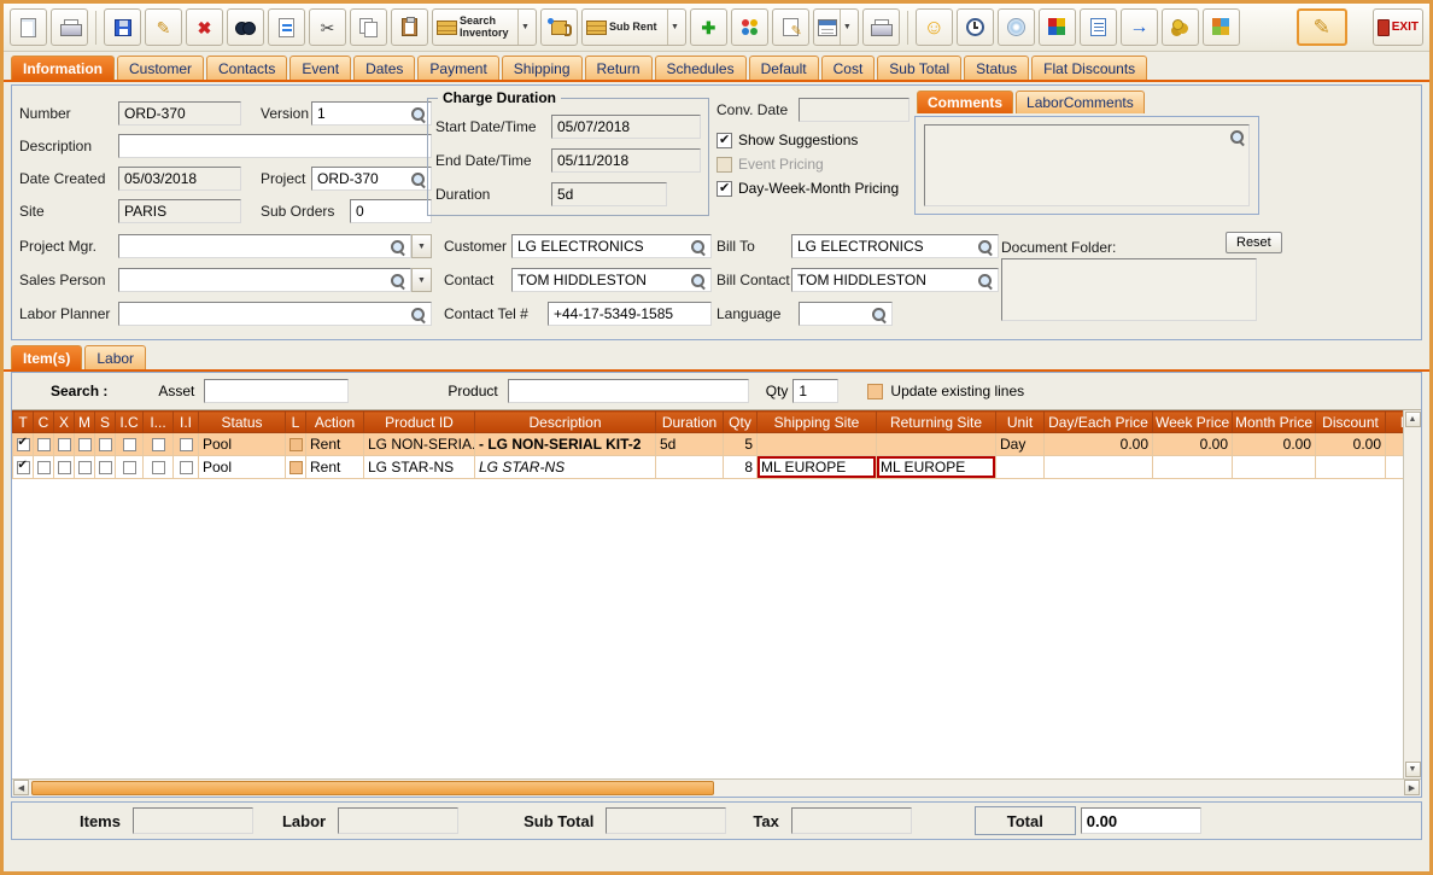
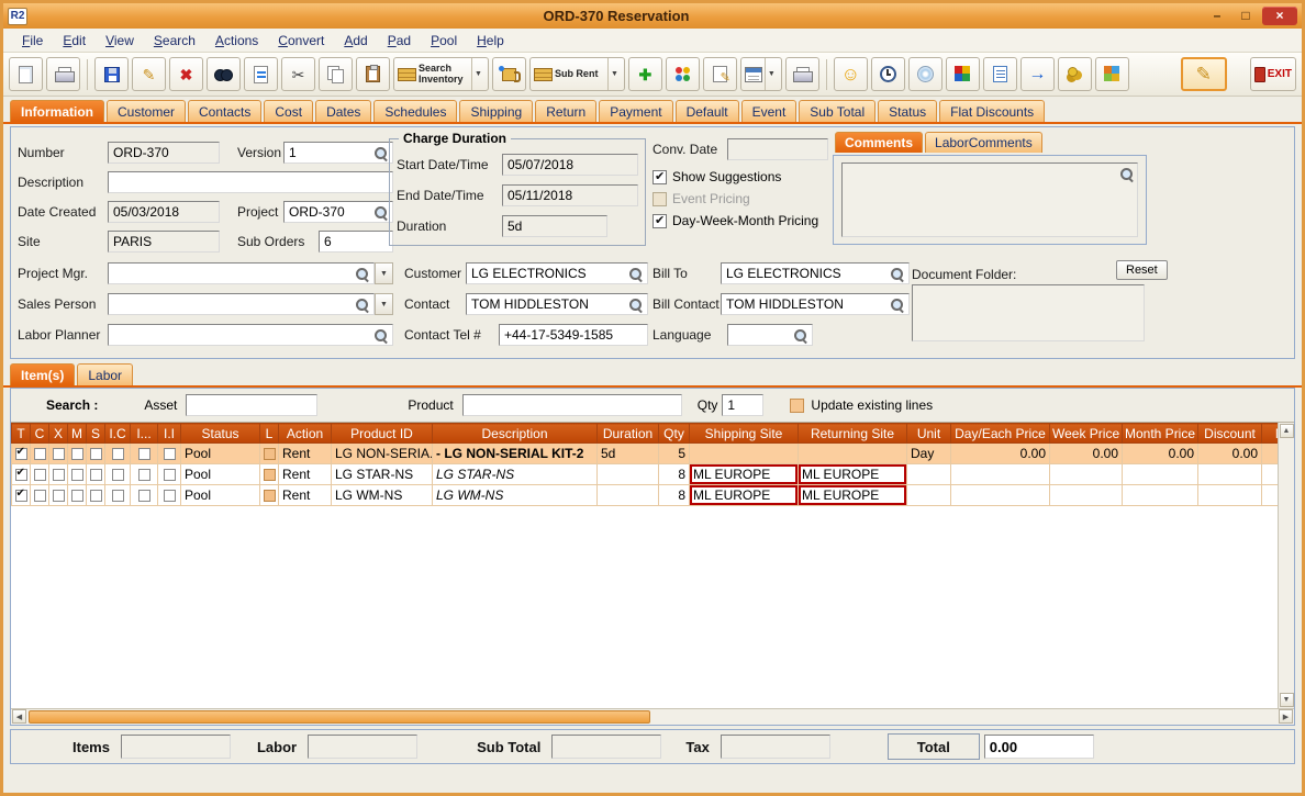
+ R2
+ ORD-370 Reservation
+ –
+ □
+ ×
+ File
+ Edit
+ View
+ Search
+ Actions
+ Convert
+ Add
+ Pad
+ Pool
+ Help
  ✎
  ✖
  ✂
  Search Inventory
  Sub Rent
  ✚
  ☺
  →
  ✎
  EXIT
  Information
  Customer
  Contacts
- Event
+ Cost
  Dates
- Payment
+ Schedules
  Shipping
  Return
- Schedules
+ Payment
  Default
- Cost
+ Event
  Sub Total
  Status
  Flat Discounts
  Number
  ORD-370
  Version
  1
  Description
  Date Created
  05/03/2018
  Project
  ORD-370
  Site
  PARIS
  Sub Orders
- 0
+ 6
  Project Mgr.
  Sales Person
  Labor Planner
  Charge Duration
  Start Date/Time
  05/07/2018
  End Date/Time
  05/11/2018
  Duration
  5d
  Conv. Date
  Show Suggestions
  Event Pricing
  Day-Week-Month Pricing
  Customer
  LG ELECTRONICS
  Bill To
  LG ELECTRONICS
  Contact
  TOM HIDDLESTON
  Bill Contact
  TOM HIDDLESTON
  Contact Tel #
  +44-17-5349-1585
  Language
  Comments
  LaborComments
  Document Folder:
  Reset
  Item(s)
  Labor
  Search :
  Asset
  Product
  Qty
  1
  Update existing lines
  T	C	X	M	S	I.C	I...	I.I	Status	L	Action	Product ID	Description	Duration	Qty	Shipping Site	Returning Site	Unit	Day/Each Price	Week Price	Month Price	Discount
  								Pool		Rent	LG NON-SERIA.	- LG NON-SERIAL KIT-2	5d	5			Day	0.00	0.00	0.00	0.00
  								Pool		Rent	LG STAR-NS	LG STAR-NS		8	ML EUROPE	ML EUROPE
+ 								Pool		Rent	LG WM-NS	LG WM-NS		8	ML EUROPE	ML EUROPE
  Items
  Labor
  Sub Total
  Tax
  Total
  0.00
